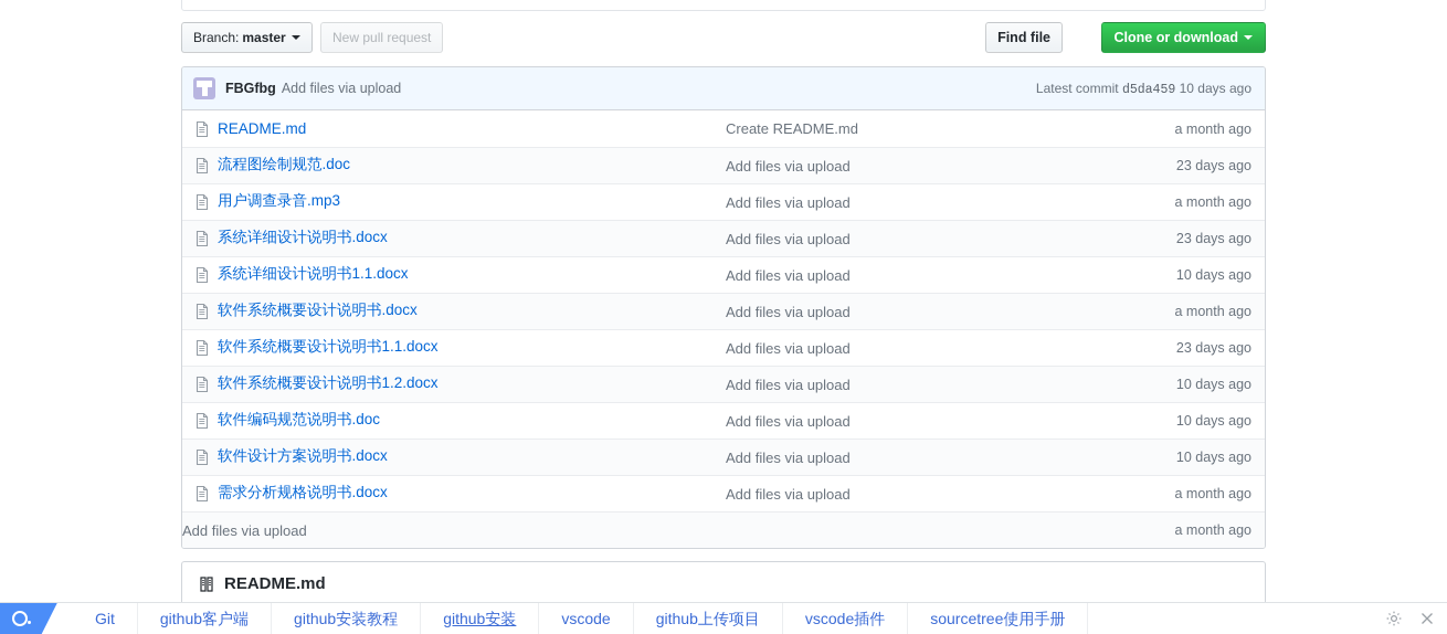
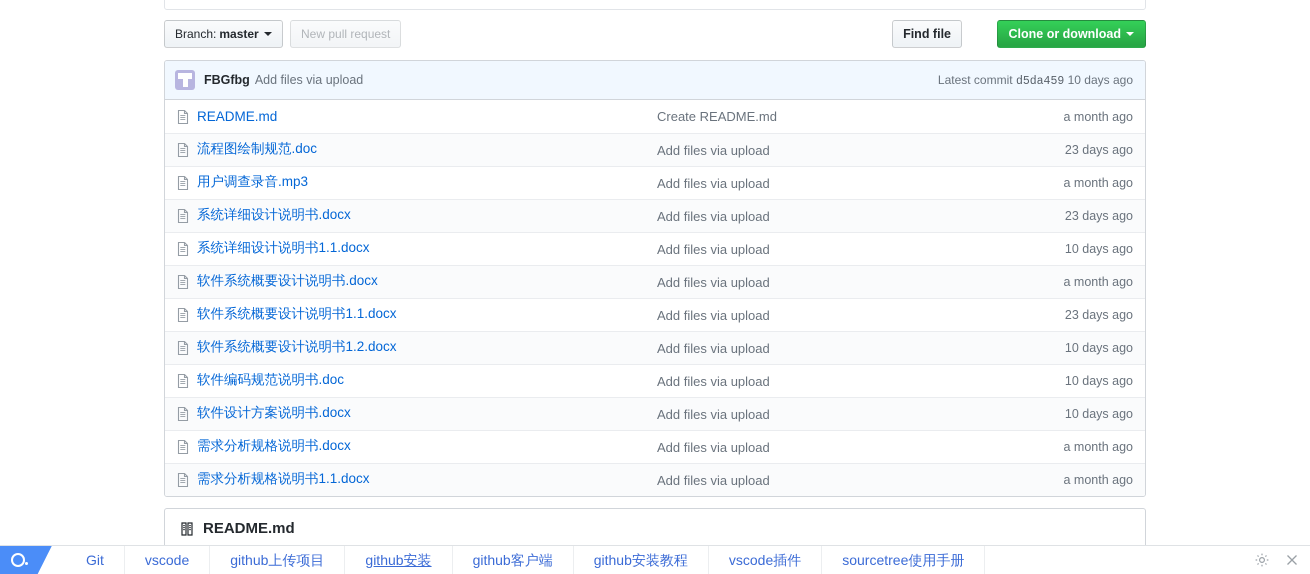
  Branch:
  master
  New pull request
  Find file
  Clone or download
  FBGfbg
  Add files via upload
  Latest commit d5da459 10 days ago
  README.md
  Create README.md
  a month ago
  流程图绘制规范.doc
  Add files via upload
  23 days ago
  用户调查录音.mp3
  Add files via upload
  a month ago
  系统详细设计说明书.docx
  Add files via upload
  23 days ago
  系统详细设计说明书1.1.docx
  Add files via upload
  10 days ago
  软件系统概要设计说明书.docx
  Add files via upload
  a month ago
  软件系统概要设计说明书1.1.docx
  Add files via upload
  23 days ago
  软件系统概要设计说明书1.2.docx
  Add files via upload
  10 days ago
  软件编码规范说明书.doc
  Add files via upload
  10 days ago
  软件设计方案说明书.docx
  Add files via upload
  10 days ago
  需求分析规格说明书.docx
  Add files via upload
  a month ago
+ 需求分析规格说明书1.1.docx
  Add files via upload
  a month ago
  README.md
  Git
- github客户端
+ vscode
- github安装教程
+ github上传项目
  github安装
- vscode
+ github客户端
- github上传项目
+ github安装教程
  vscode插件
  sourcetree使用手册
